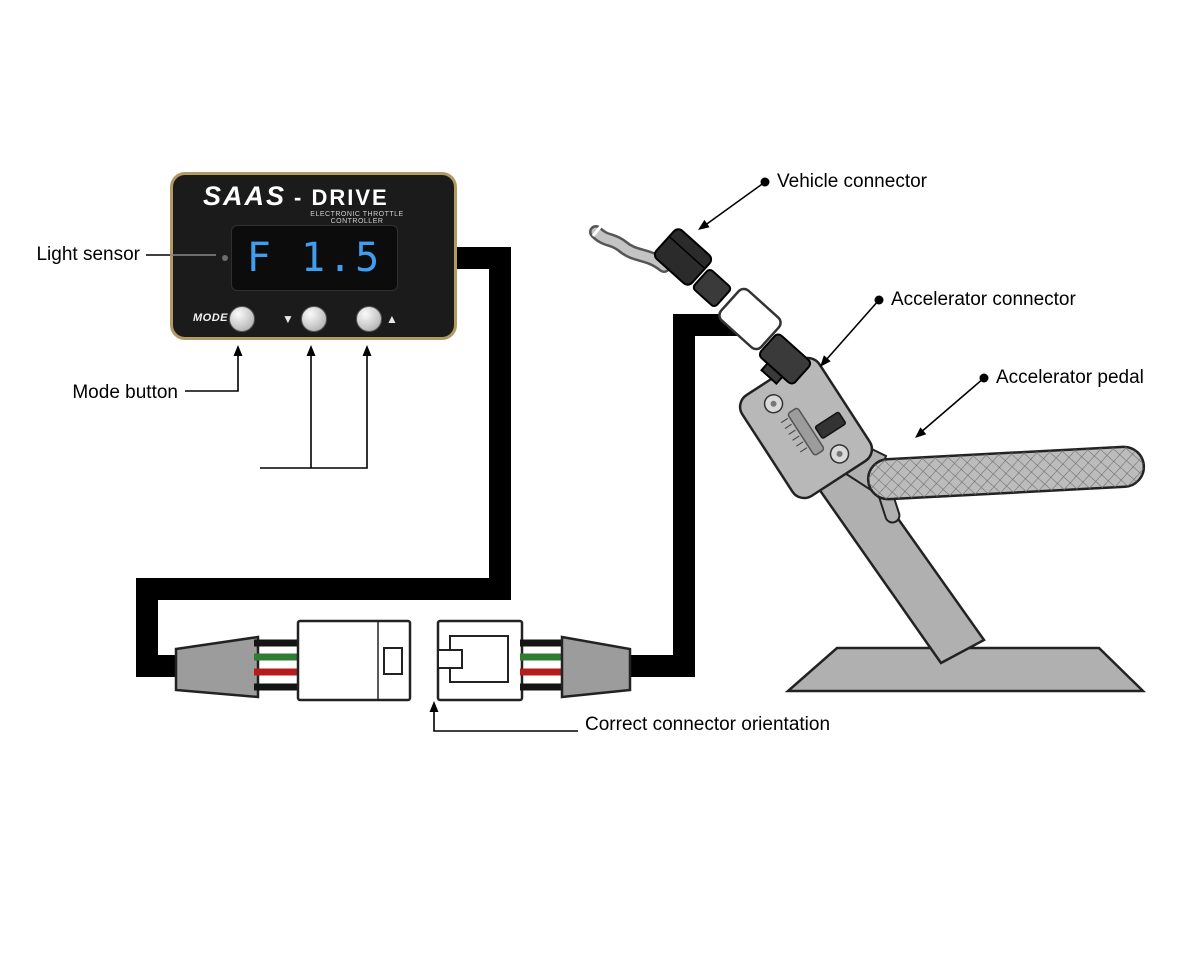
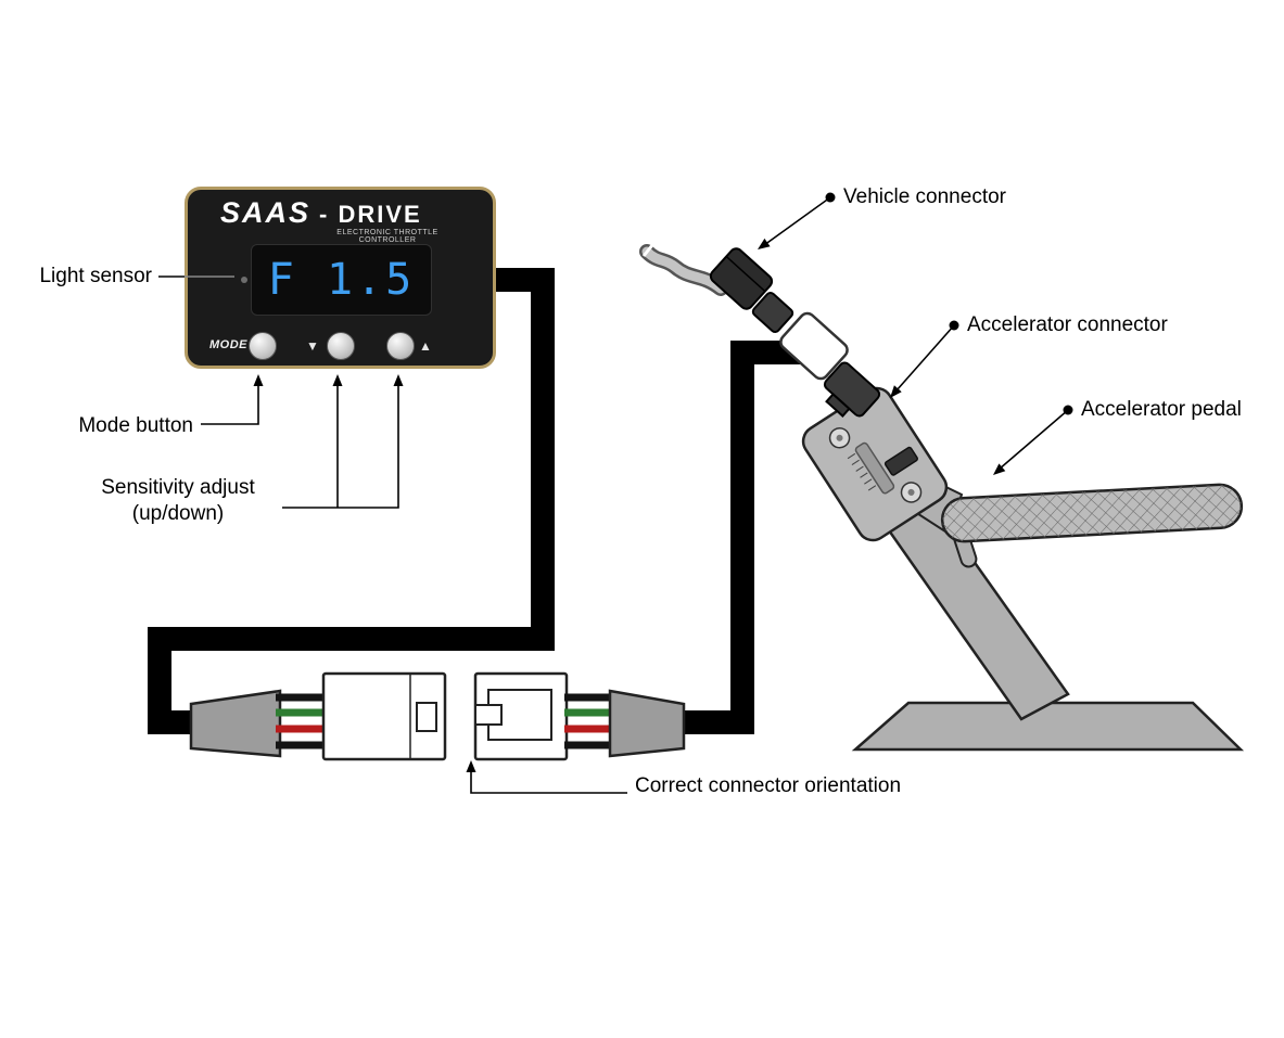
  SAAS
  - DRIVE
  F 1.5
  MODE
  ▼
  ▲
  Light sensor
  Mode button
+ Sensitivity adjust
+ (up/down)
  Vehicle connector
  Accelerator connector
  Accelerator pedal
  Correct connector orientation
